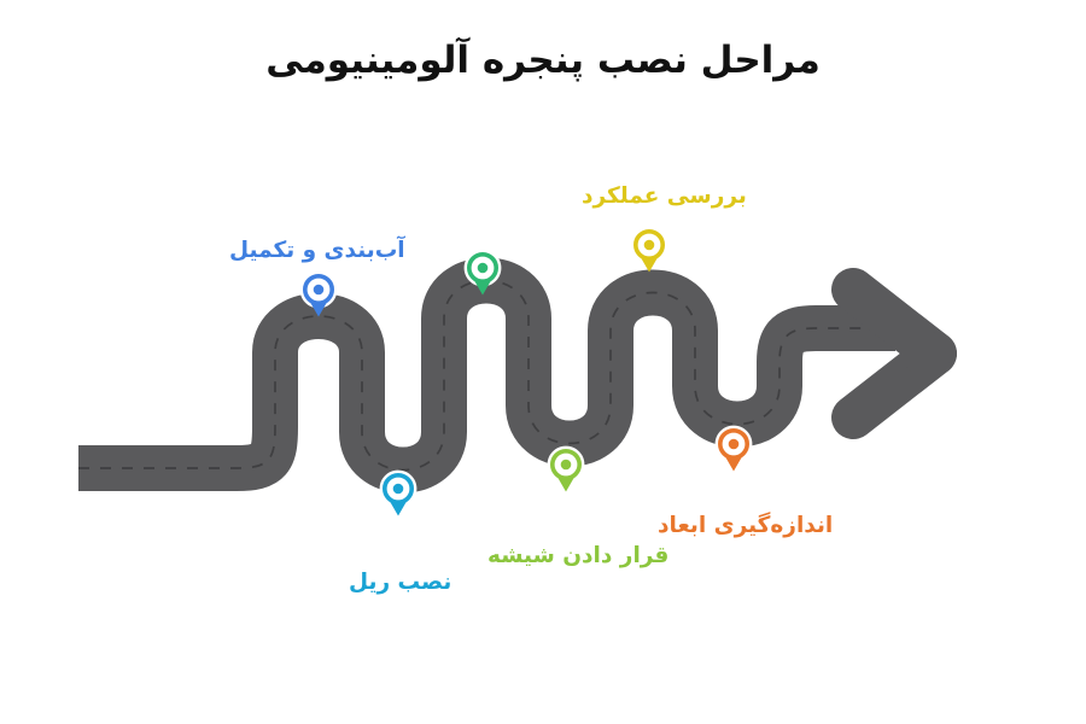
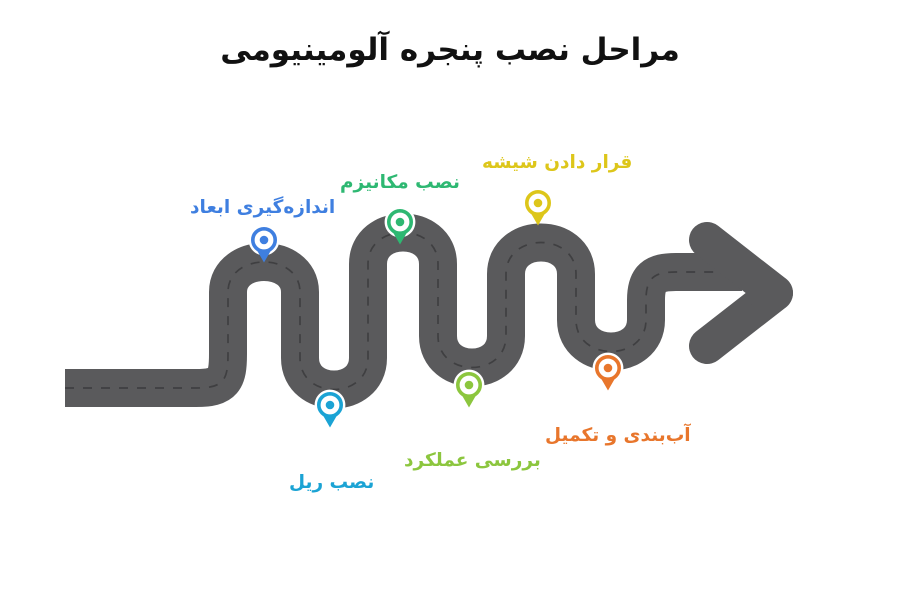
  مراحل نصب پنجره آلومینیومی
- آب‌بندی و تکمیل
+ اندازه‌گیری ابعاد
+ نصب مکانیزم
- بررسی عملکرد
+ قرار دادن شیشه
  نصب ریل
- قرار دادن شیشه
+ بررسی عملکرد
- اندازه‌گیری ابعاد
+ آب‌بندی و تکمیل
